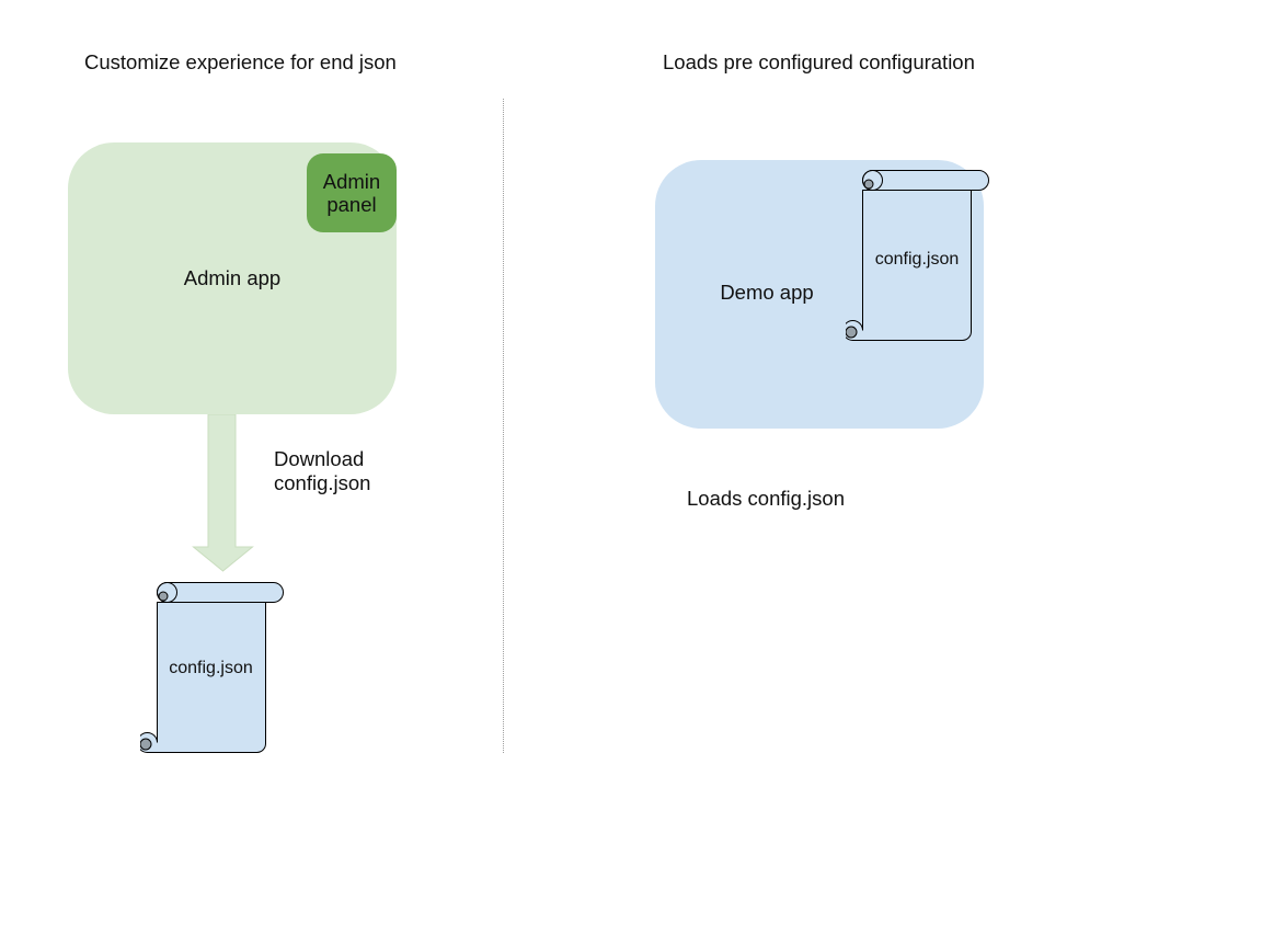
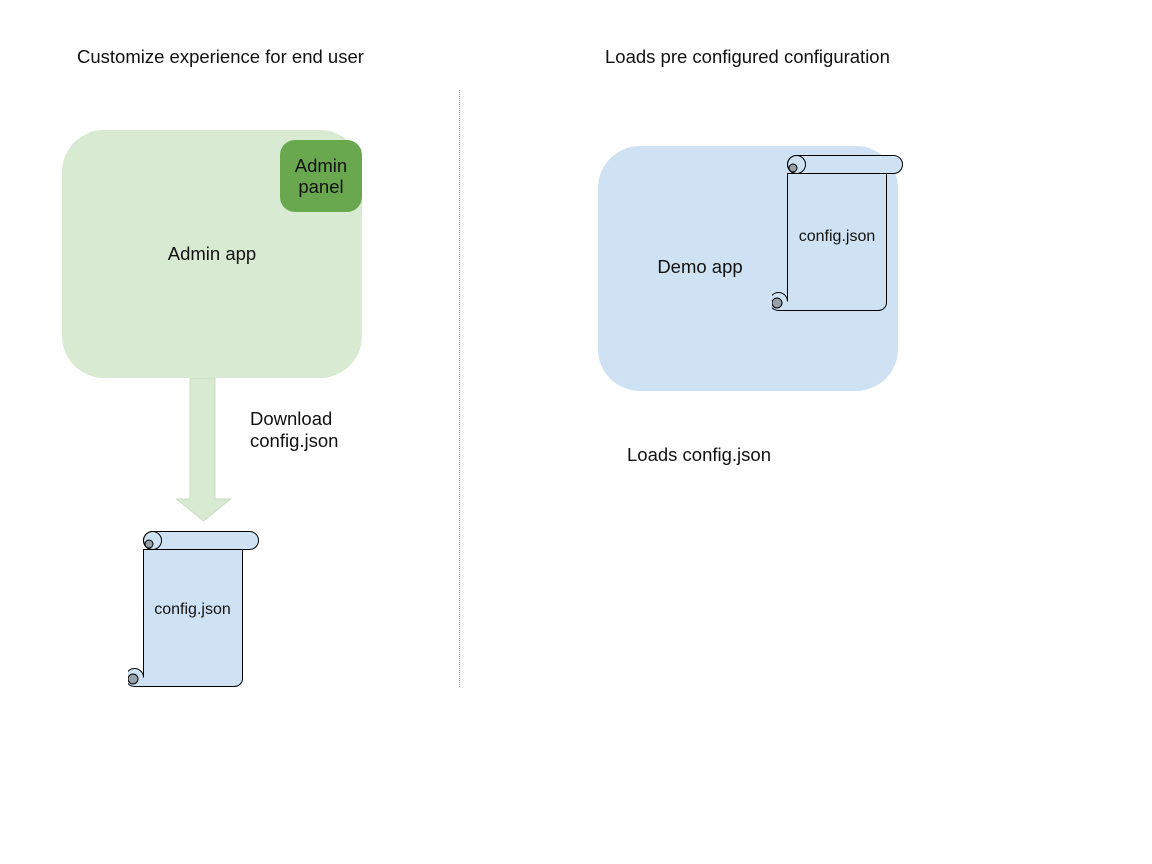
- Customize experience for end json
+ Customize experience for end user
  Loads pre configured configuration
  Admin panel
  Admin app
  Download
  config.json
  config.json
  Demo app
  config.json
  Loads config.json
